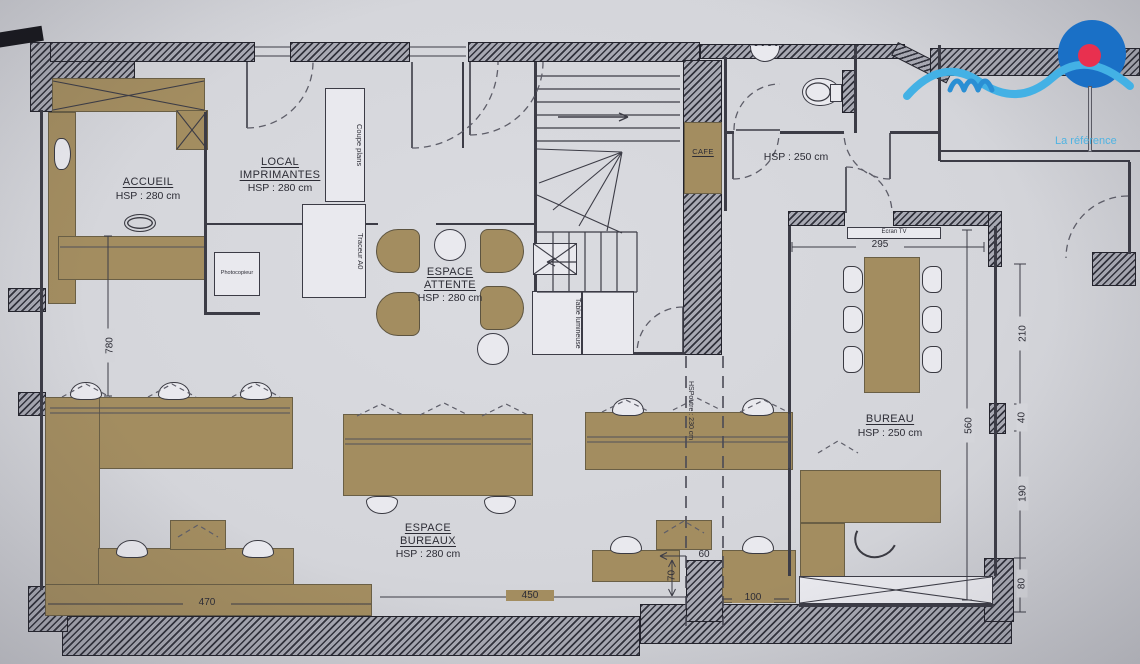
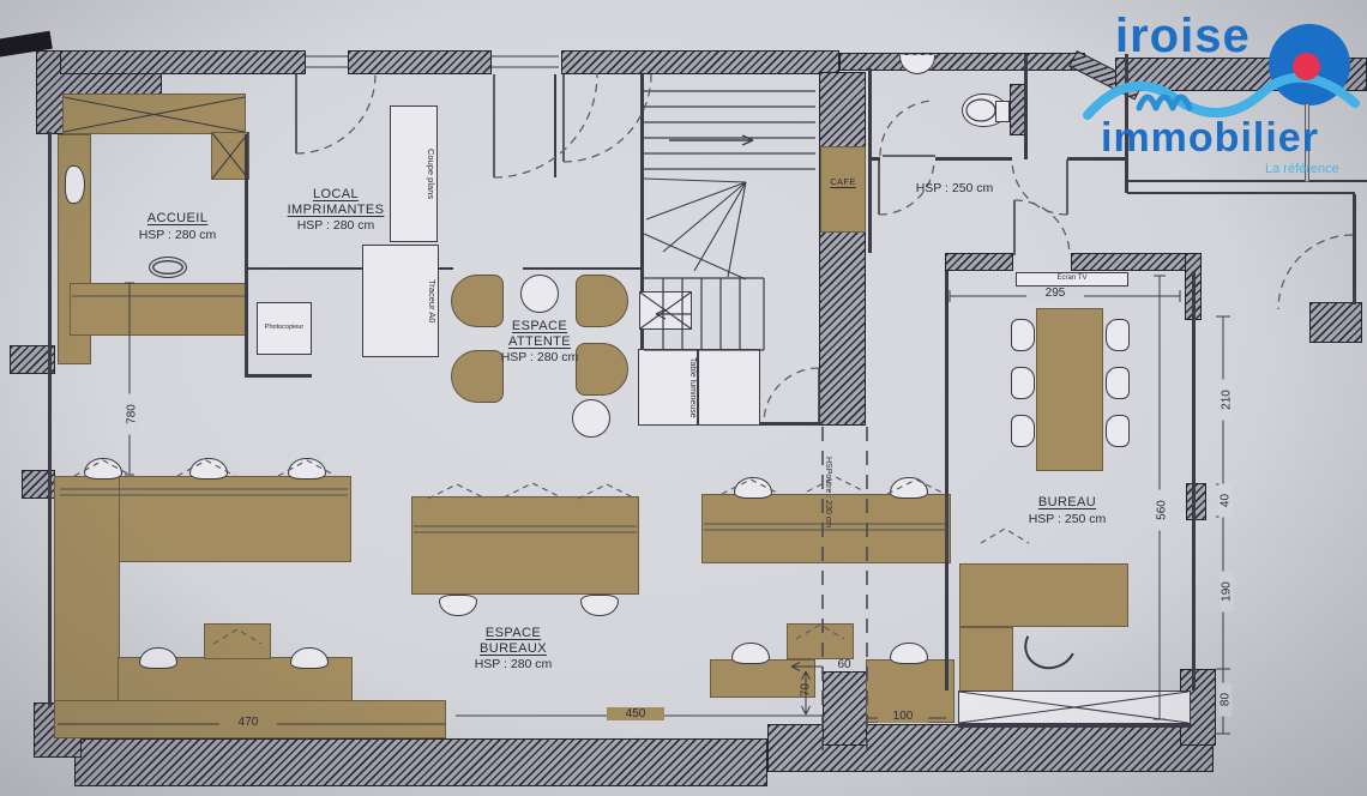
+ iroise
+ immobilier
  La référence
